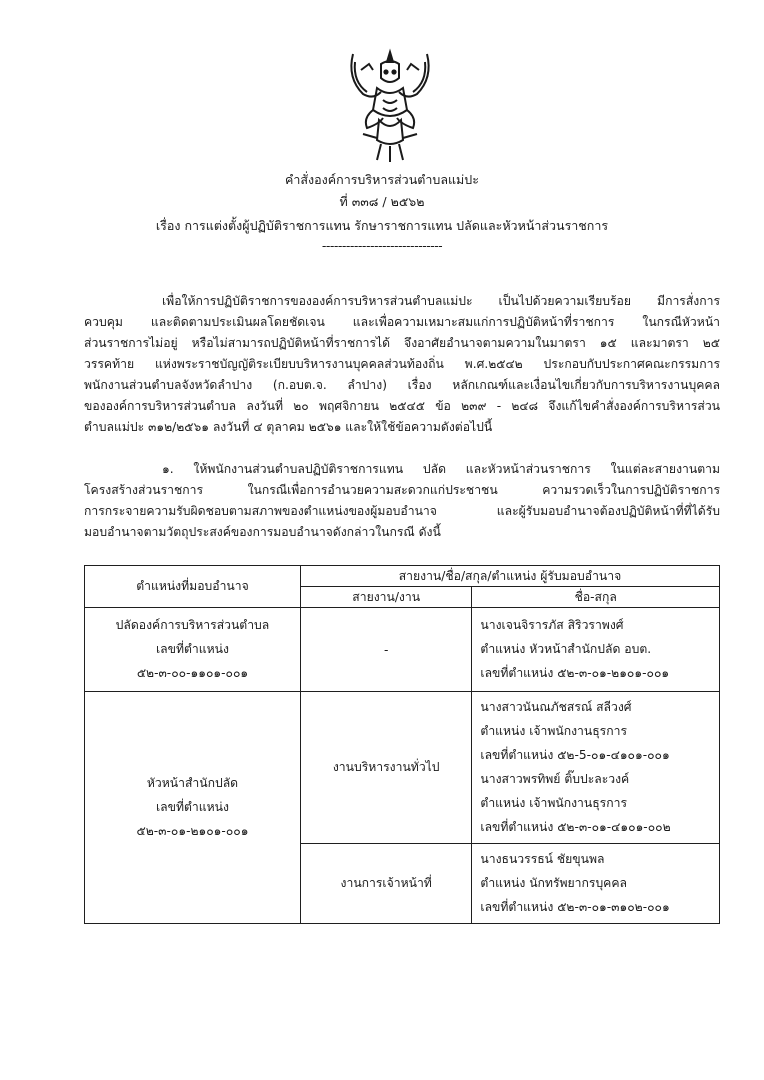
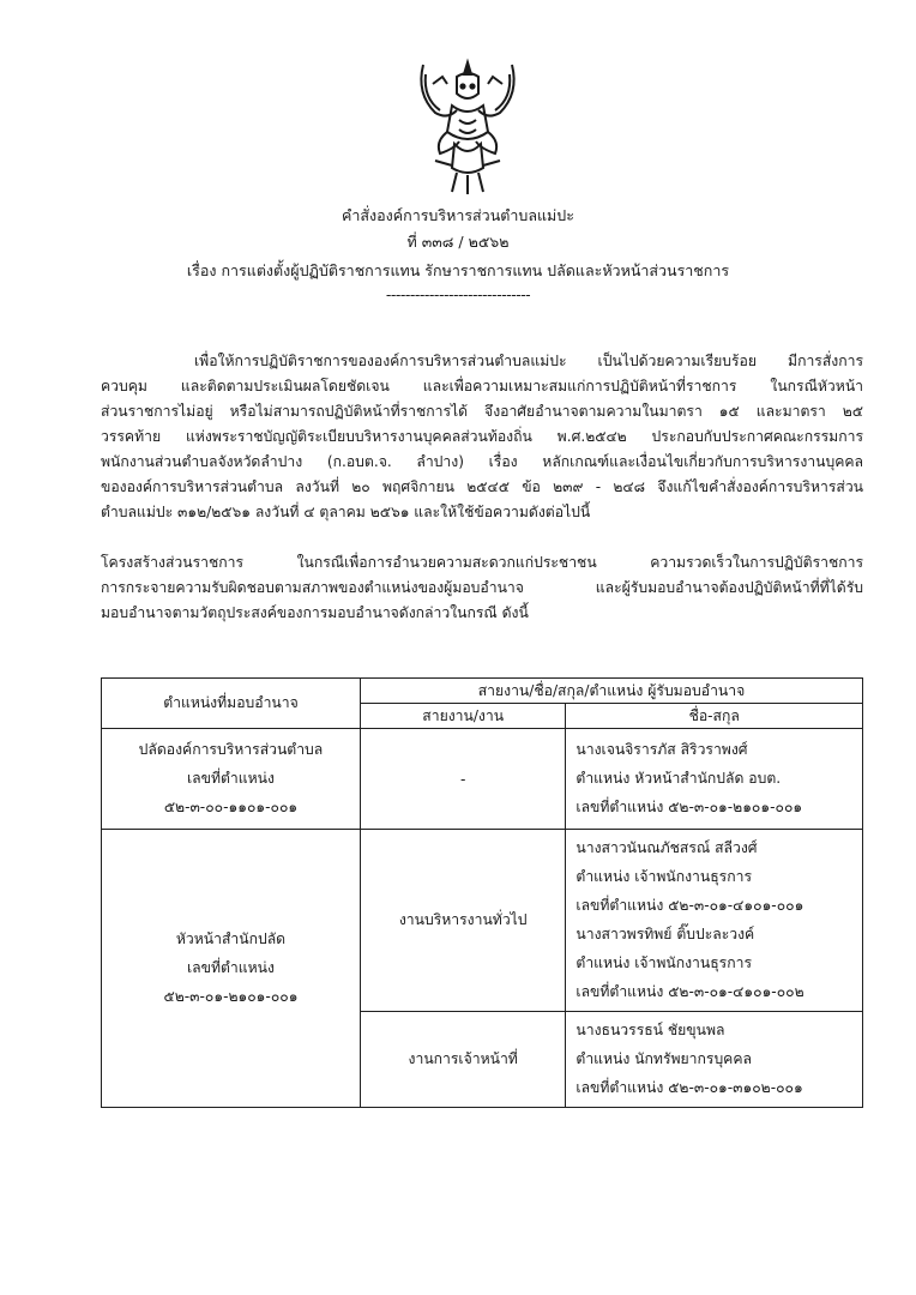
  คำสั่งองค์การบริหารส่วนตำบลแม่ปะ
  ที่ ๓๓๘ / ๒๕๖๒
  เรื่อง การแต่งตั้งผู้ปฏิบัติราชการแทน รักษาราชการแทน ปลัดและหัวหน้าส่วนราชการ
  ------------------------------
  เพื่อให้การปฏิบัติราชการขององค์การบริหารส่วนตำบลแม่ปะ เป็นไปด้วยความเรียบร้อย มีการสั่งการ
  ควบคุม และติดตามประเมินผลโดยชัดเจน และเพื่อความเหมาะสมแก่การปฏิบัติหน้าที่ราชการ ในกรณีหัวหน้า
  ส่วนราชการไม่อยู่ หรือไม่สามารถปฏิบัติหน้าที่ราชการได้ จึงอาศัยอำนาจตามความในมาตรา ๑๕ และมาตรา ๒๕
  วรรคท้าย แห่งพระราชบัญญัติระเบียบบริหารงานบุคคลส่วนท้องถิ่น พ.ศ.๒๕๔๒ ประกอบกับประกาศคณะกรรมการ
  พนักงานส่วนตำบลจังหวัดลำปาง (ก.อบต.จ. ลำปาง) เรื่อง หลักเกณฑ์และเงื่อนไขเกี่ยวกับการบริหารงานบุคคล
  ขององค์การบริหารส่วนตำบล ลงวันที่ ๒๐ พฤศจิกายน ๒๕๔๕ ข้อ ๒๓๙ - ๒๔๘ จึงแก้ไขคำสั่งองค์การบริหารส่วน
  ตำบลแม่ปะ ๓๑๒/๒๕๖๑ ลงวันที่ ๔ ตุลาคม ๒๕๖๑ และให้ใช้ข้อความดังต่อไปนี้
- ๑. ให้พนักงานส่วนตำบลปฏิบัติราชการแทน ปลัด และหัวหน้าส่วนราชการ ในแต่ละสายงานตาม
  โครงสร้างส่วนราชการ ในกรณีเพื่อการอำนวยความสะดวกแก่ประชาชน ความรวดเร็วในการปฏิบัติราชการ
  การกระจายความรับผิดชอบตามสภาพของตำแหน่งของผู้มอบอำนาจ และผู้รับมอบอำนาจต้องปฏิบัติหน้าที่ที่ได้รับ
  มอบอำนาจตามวัตถุประสงค์ของการมอบอำนาจดังกล่าวในกรณี ดังนี้
  ตำแหน่งที่มอบอำนาจ	สายงาน/ชื่อ/สกุล/ตำแหน่ง ผู้รับมอบอำนาจ
  สายงาน/งาน	ชื่อ-สกุล
  ปลัดองค์การบริหารส่วนตำบล เลขที่ตำแหน่ง ๕๒-๓-๐๐-๑๑๐๑-๐๐๑	-	นางเจนจิรารภัส สิริวราพงศ์ ตำแหน่ง หัวหน้าสำนักปลัด อบต. เลขที่ตำแหน่ง ๕๒-๓-๐๑-๒๑๐๑-๐๐๑
- หัวหน้าสำนักปลัด เลขที่ตำแหน่ง ๕๒-๓-๐๑-๒๑๐๑-๐๐๑	งานบริหารงานทั่วไป	นางสาวนันณภัชสรณ์ สลีวงศ์ ตำแหน่ง เจ้าพนักงานธุรการ เลขที่ตำแหน่ง ๕๒-5-๐๑-๔๑๐๑-๐๐๑ นางสาวพรทิพย์ ติ๊บปะละวงค์ ตำแหน่ง เจ้าพนักงานธุรการ เลขที่ตำแหน่ง ๕๒-๓-๐๑-๔๑๐๑-๐๐๒
+ หัวหน้าสำนักปลัด เลขที่ตำแหน่ง ๕๒-๓-๐๑-๒๑๐๑-๐๐๑	งานบริหารงานทั่วไป	นางสาวนันณภัชสรณ์ สลีวงศ์ ตำแหน่ง เจ้าพนักงานธุรการ เลขที่ตำแหน่ง ๕๒-๓-๐๑-๔๑๐๑-๐๐๑ นางสาวพรทิพย์ ติ๊บปะละวงค์ ตำแหน่ง เจ้าพนักงานธุรการ เลขที่ตำแหน่ง ๕๒-๓-๐๑-๔๑๐๑-๐๐๒
  งานการเจ้าหน้าที่	นางธนวรรธน์ ชัยขุนพล ตำแหน่ง นักทรัพยากรบุคคล เลขที่ตำแหน่ง ๕๒-๓-๐๑-๓๑๐๒-๐๐๑
